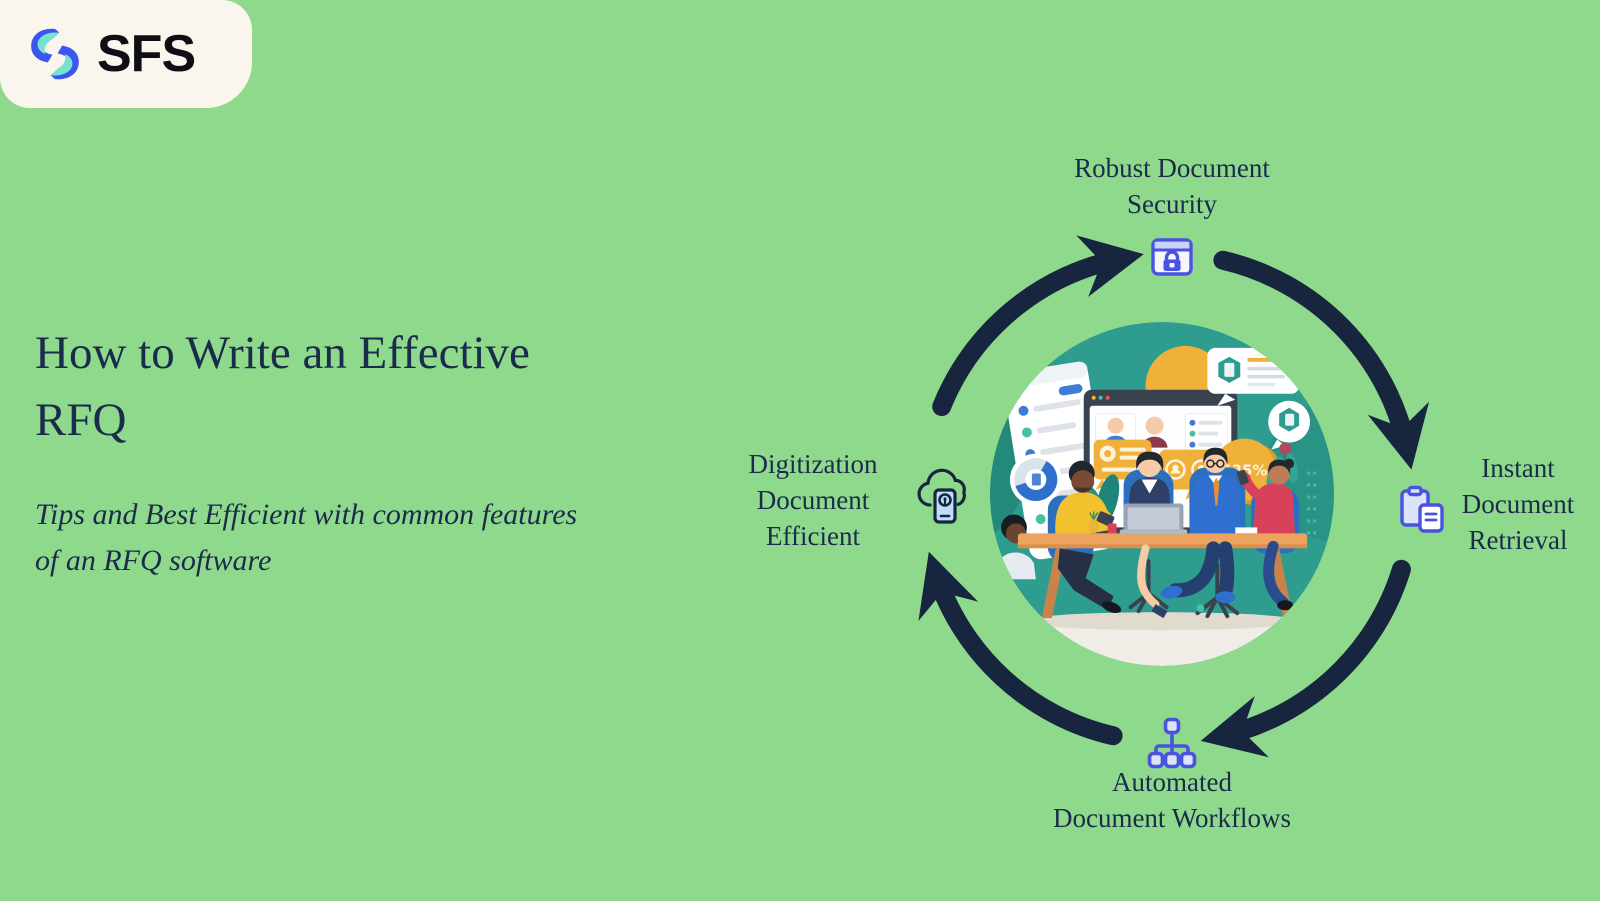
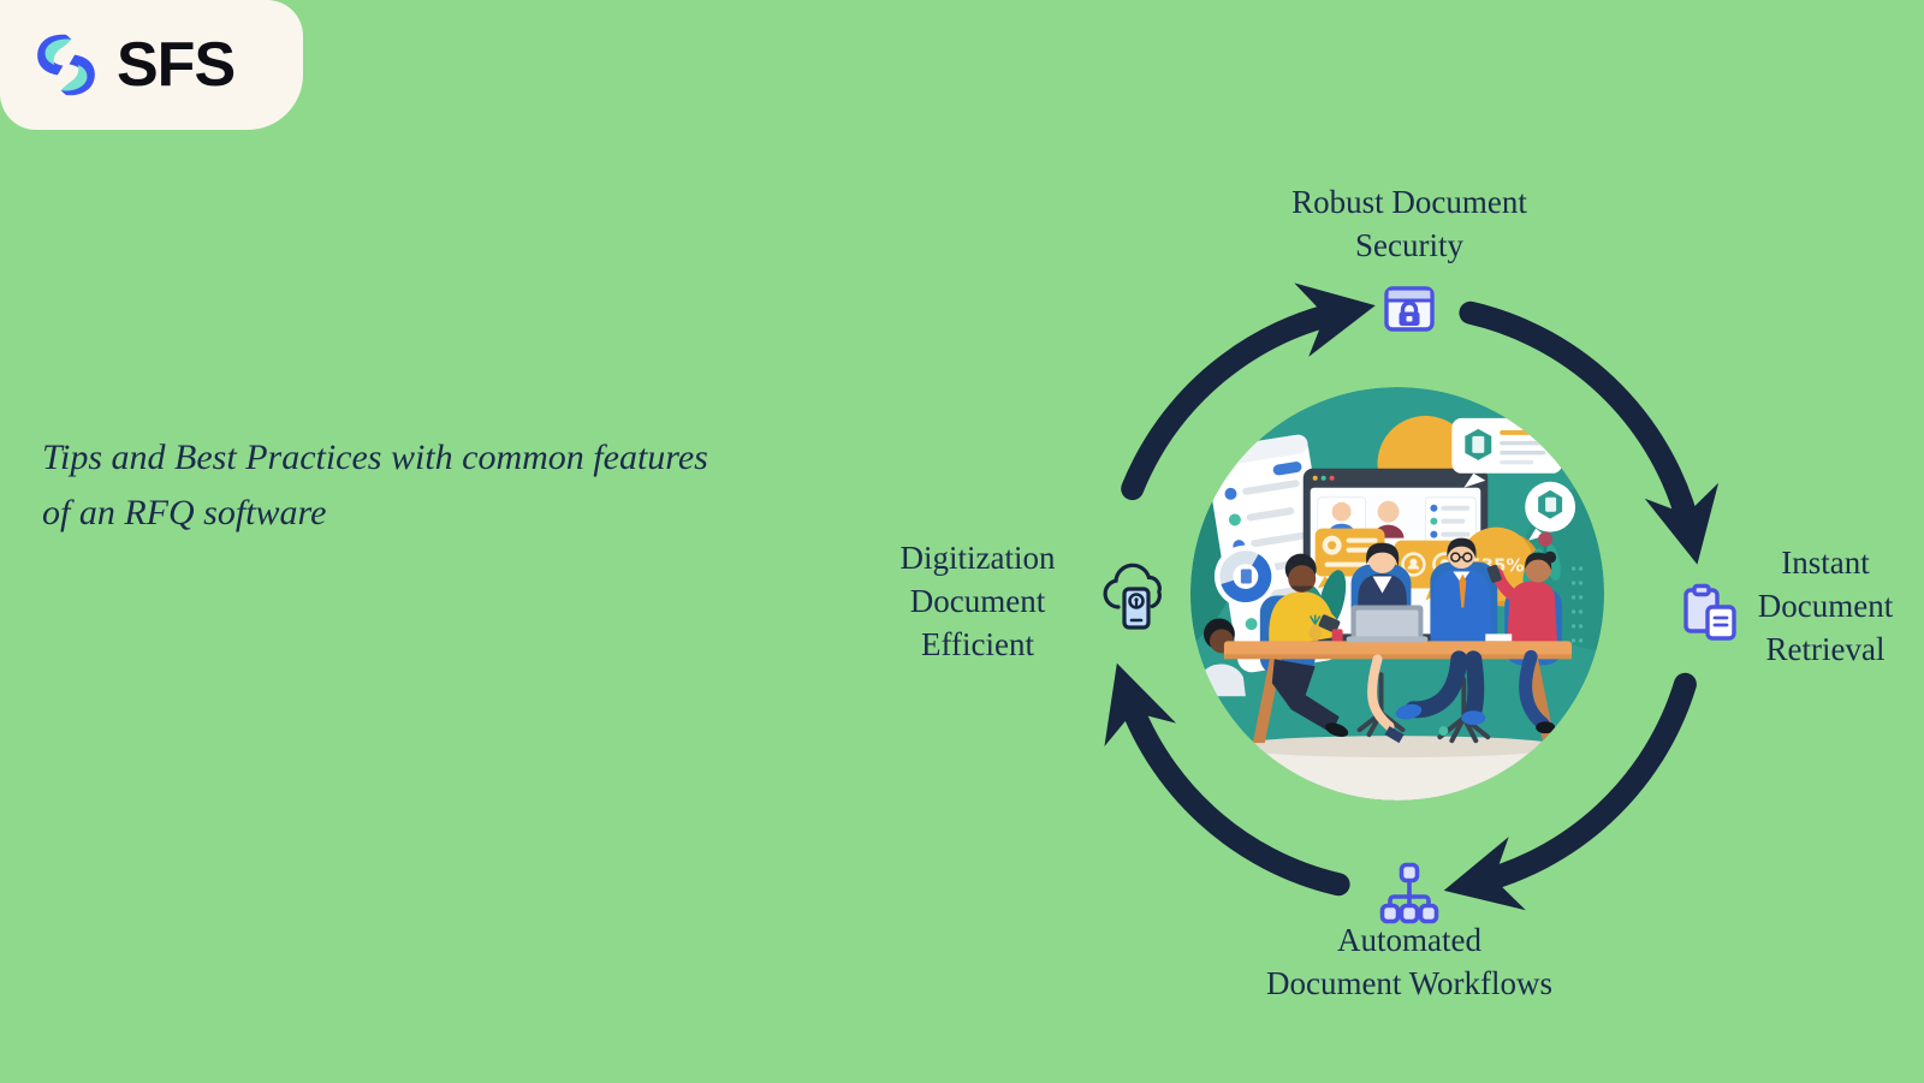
  SFS
- How to Write an Effective
- RFQ
- Tips and Best Efficient with common features
+ Tips and Best Practices with common features
  of an RFQ software
  Robust Document
  Security
  Instant
  Document
  Retrieval
  Automated
  Document Workflows
  Digitization
  Document
  Efficient
